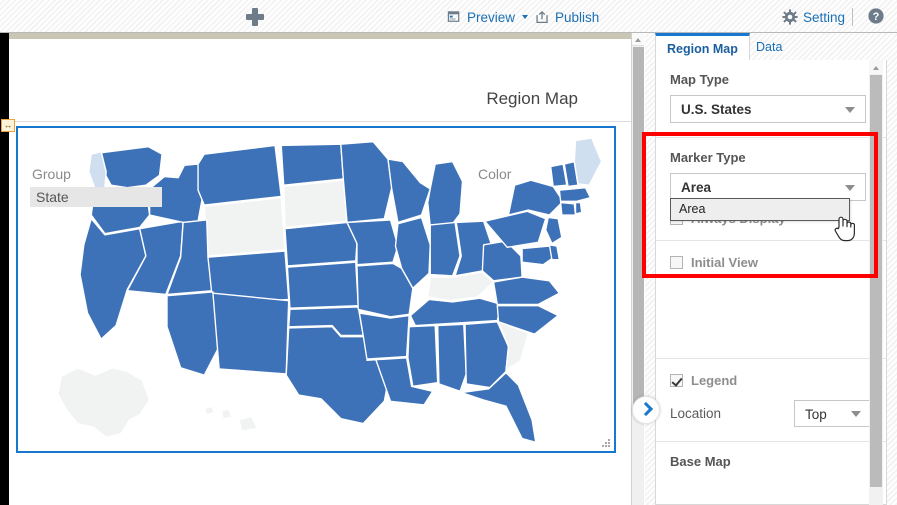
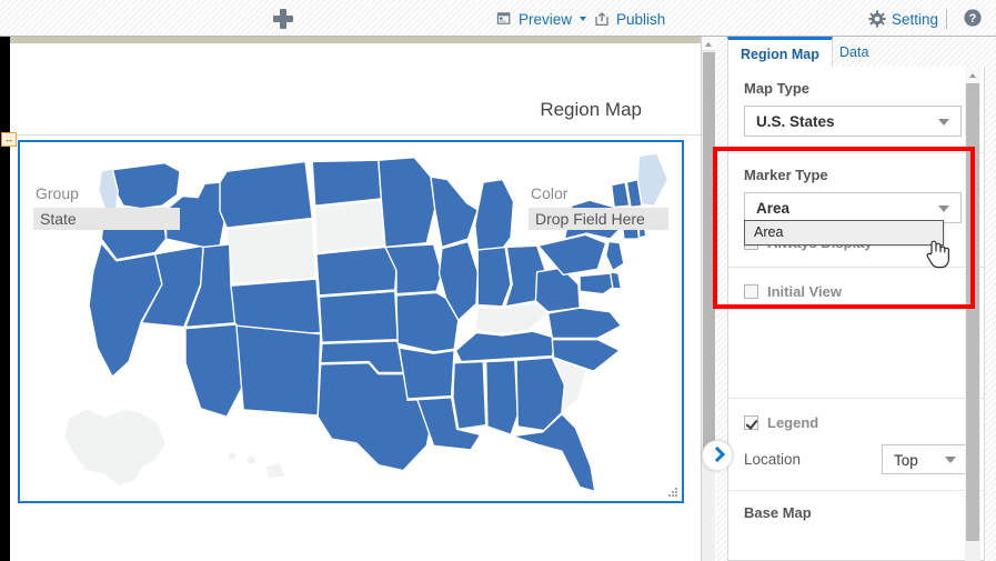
  Preview
  Publish
  Setting
  ?
  Region Map
  ↔
  Group
  State
  Color
+ Drop Field Here
  Region Map
  Data
  Map Type
  U.S. States
  Marker Type
  Area
  Area
  Initial View
  Legend
  Location
  Top
  Base Map
